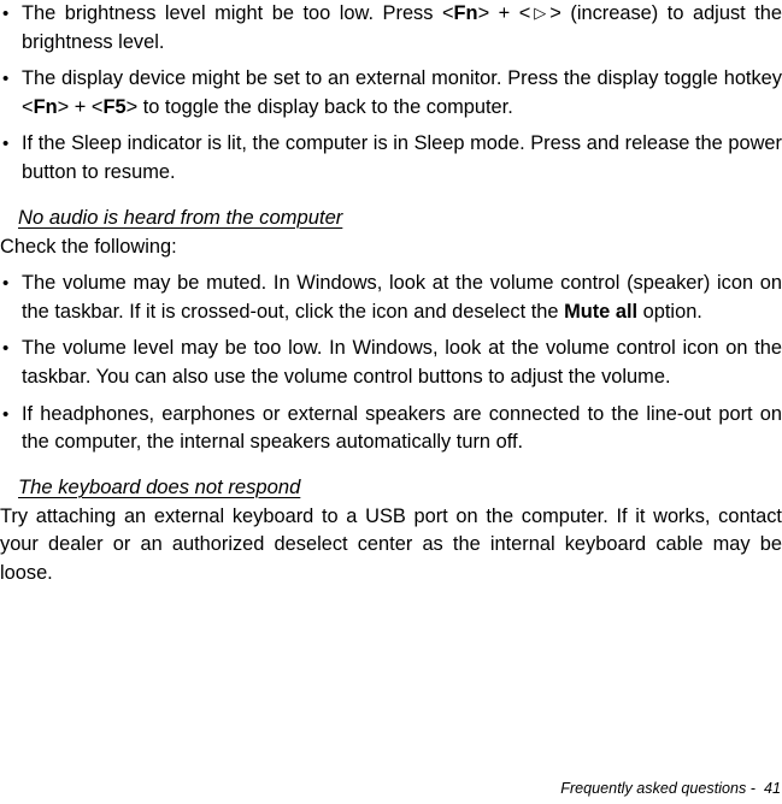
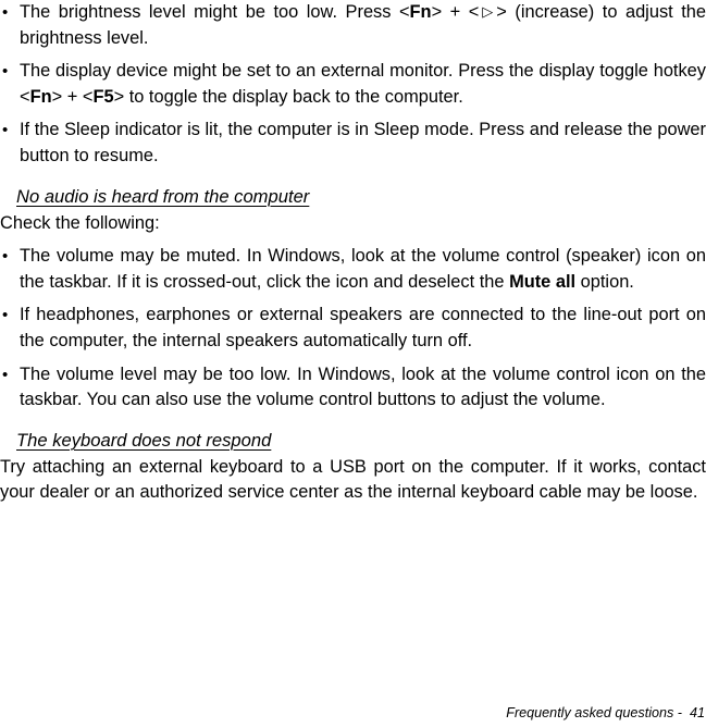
  •
  The brightness level might be too low. Press <Fn> + <▷> (increase) to adjust the brightness level.
  •
  The display device might be set to an external monitor. Press the display toggle hotkey <Fn> + <F5> to toggle the display back to the computer.
  •
  If the Sleep indicator is lit, the computer is in Sleep mode. Press and release the power button to resume.
  No audio is heard from the computer
  Check the following:
  •
  The volume may be muted. In Windows, look at the volume control (speaker) icon on the taskbar. If it is crossed-out, click the icon and deselect the Mute all option.
  •
- The volume level may be too low. In Windows, look at the volume control icon on the taskbar. You can also use the volume control buttons to adjust the volume.
+ If headphones, earphones or external speakers are connected to the line-out port on the computer, the internal speakers automatically turn off.
  •
- If headphones, earphones or external speakers are connected to the line-out port on the computer, the internal speakers automatically turn off.
+ The volume level may be too low. In Windows, look at the volume control icon on the taskbar. You can also use the volume control buttons to adjust the volume.
  The keyboard does not respond
- Try attaching an external keyboard to a USB port on the computer. If it works, contact your dealer or an authorized deselect center as the internal keyboard cable may be loose.
+ Try attaching an external keyboard to a USB port on the computer. If it works, contact your dealer or an authorized service center as the internal keyboard cable may be loose.
  Frequently asked questions - 41
